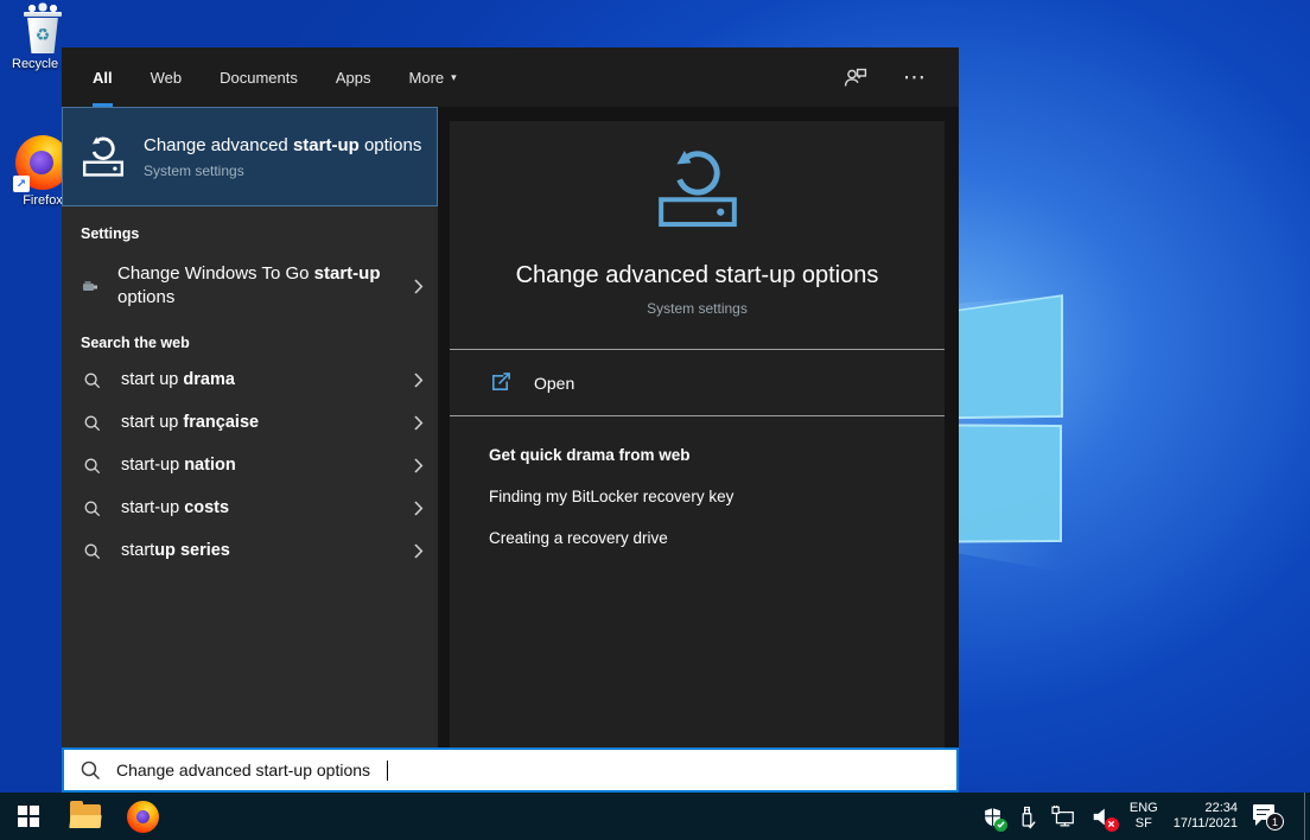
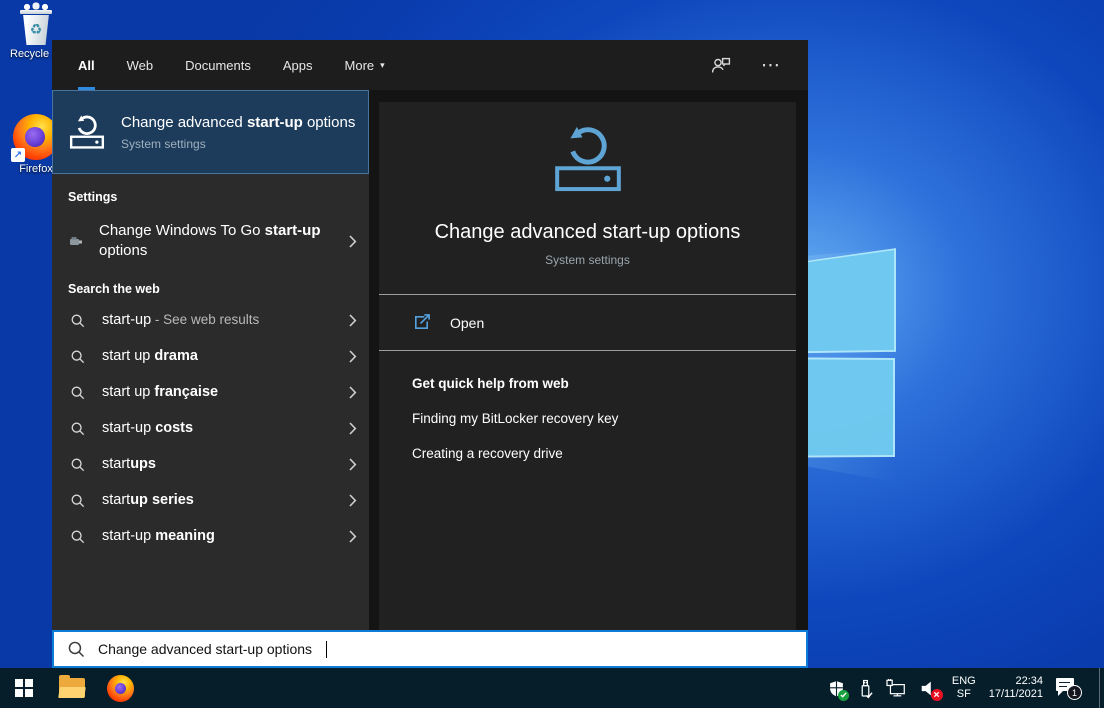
  ♻
  Recycle
  ↗
  Firefox
  All
  Web
  Documents
  Apps
  More
  ▾
  ⋯
  Change advanced start-up options
  System settings
  Settings
  Change Windows To Go start-up options
  Search the web
+ start-up - See web results
  start up drama
  start up française
- start-up nation
  start-up costs
+ startups
  startup series
+ start-up meaning
  Change advanced start-up options
  System settings
  Open
- Get quick drama from web
+ Get quick help from web
  Finding my BitLocker recovery key
  Creating a recovery drive
  Change advanced start-up options
  ENG
  SF
  22:34
  17/11/2021
  1
